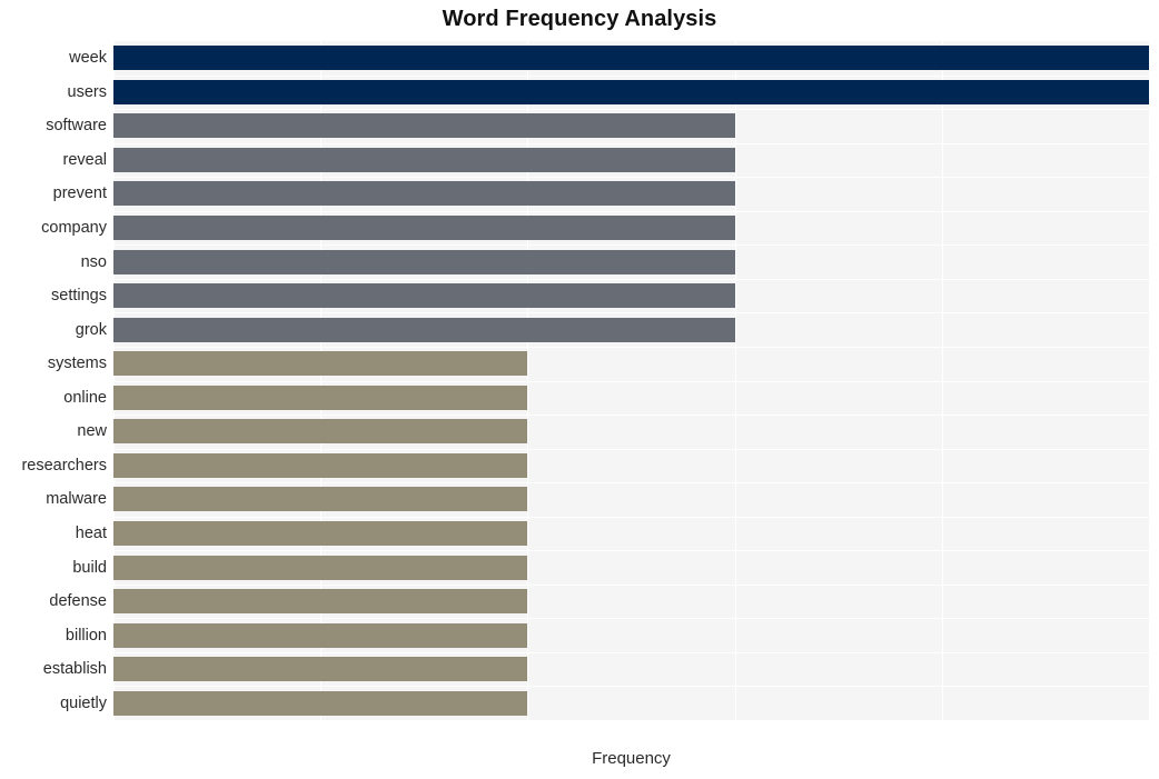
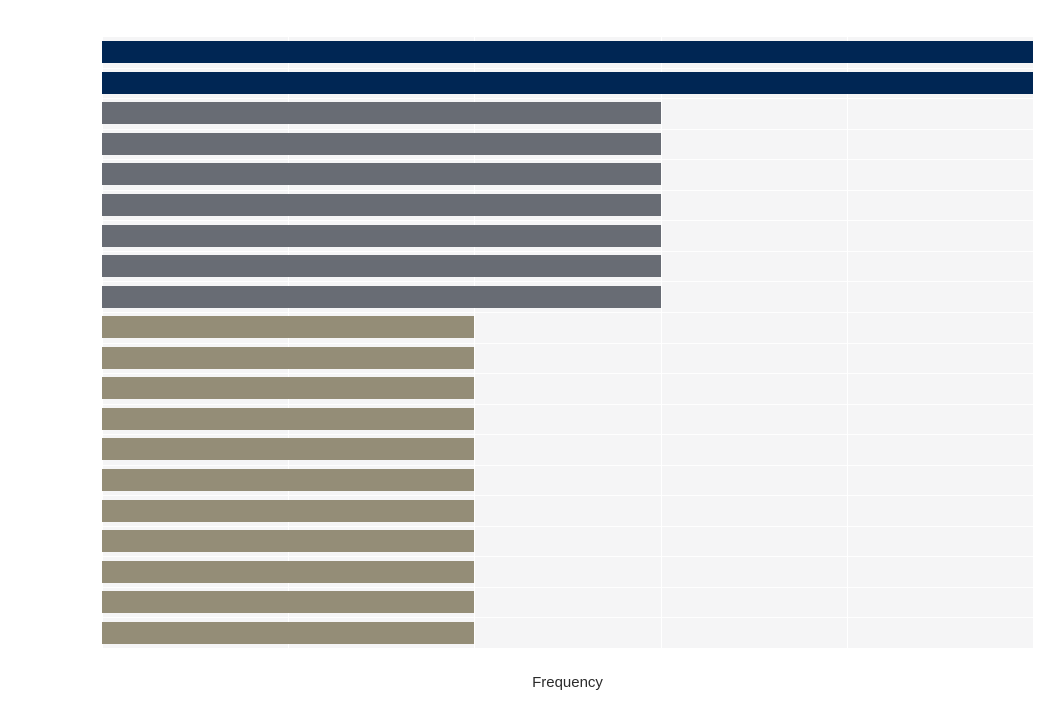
- Word Frequency Analysis
- week
- users
- software
- reveal
- prevent
- company
- nso
- settings
- grok
- systems
- online
- new
- researchers
- malware
- heat
- build
- defense
- billion
- establish
- quietly
  Frequency
